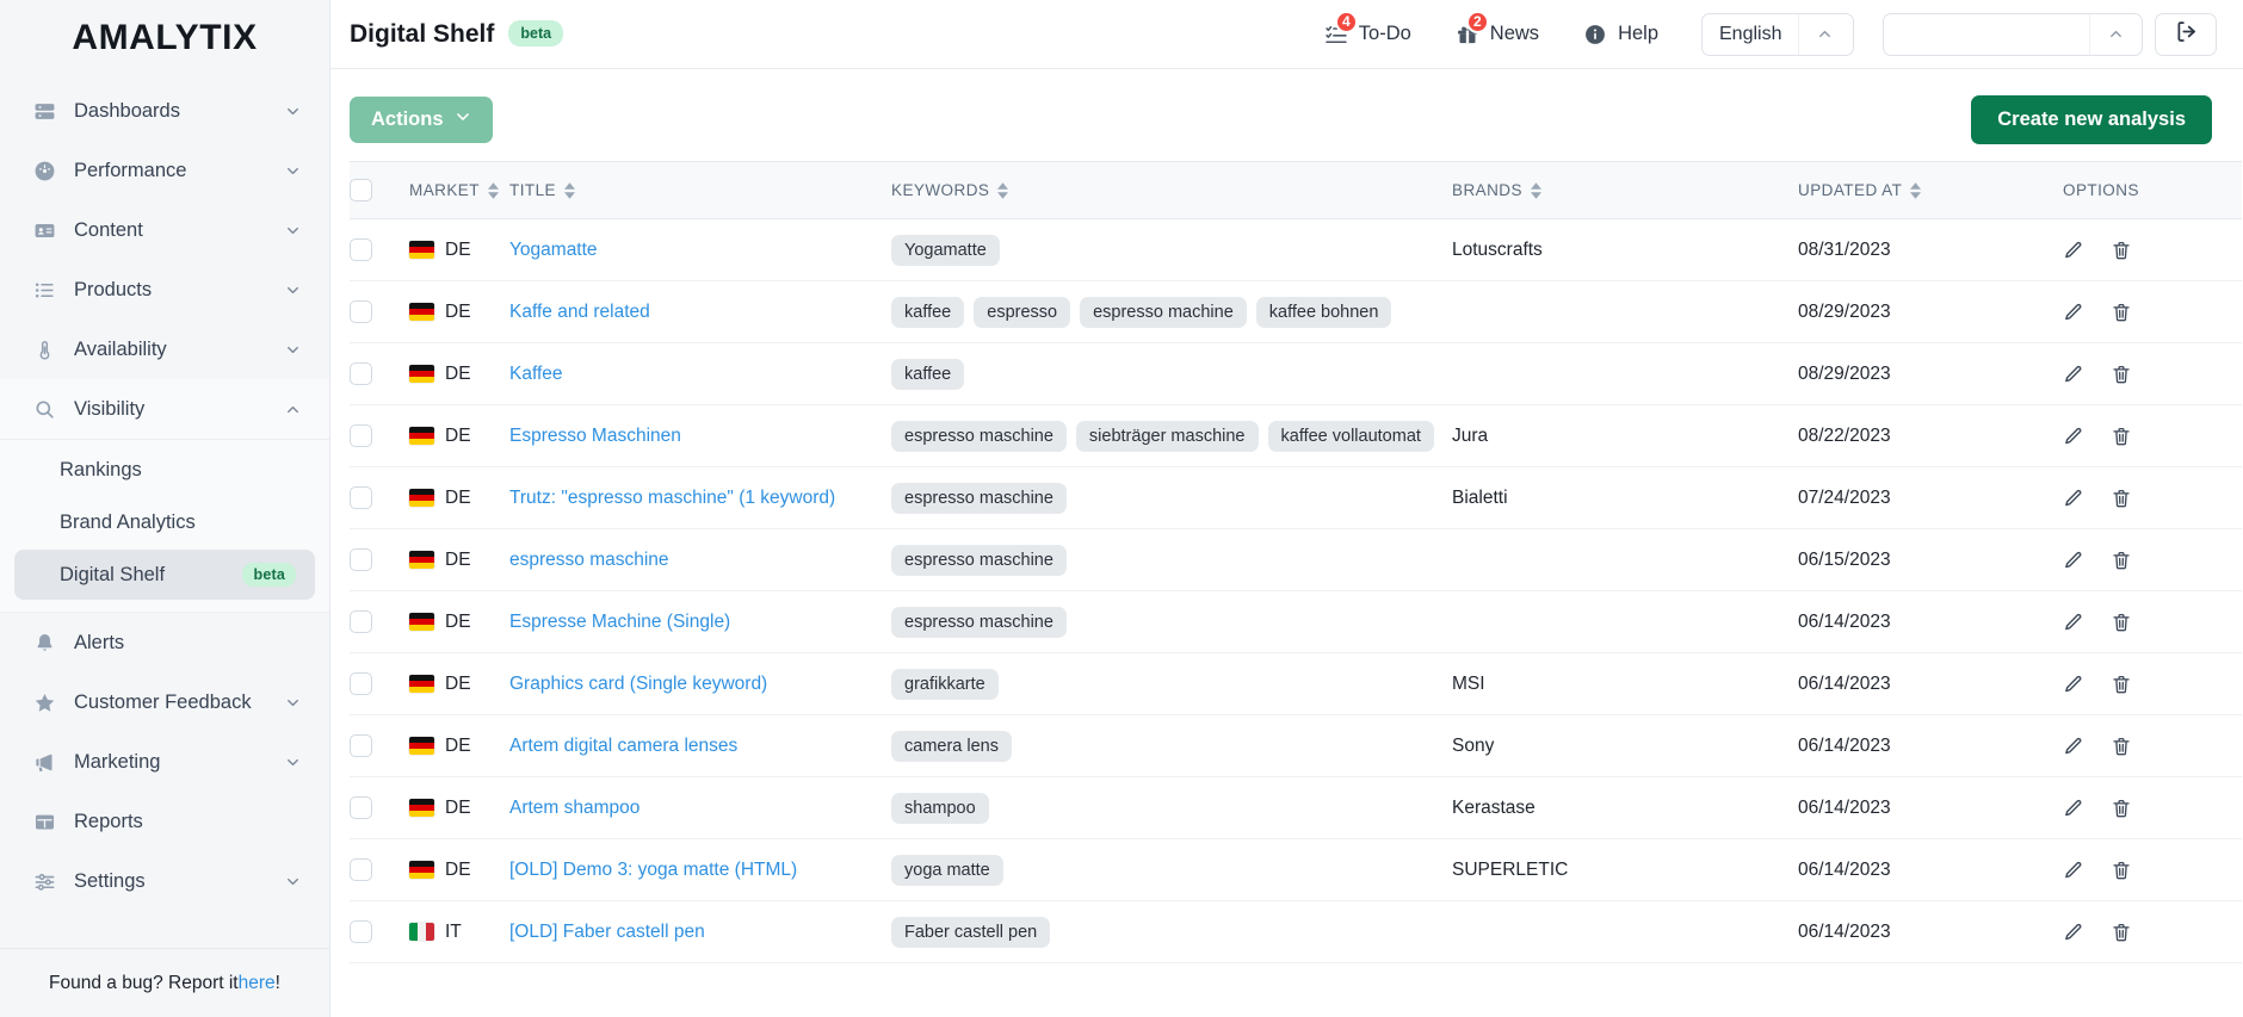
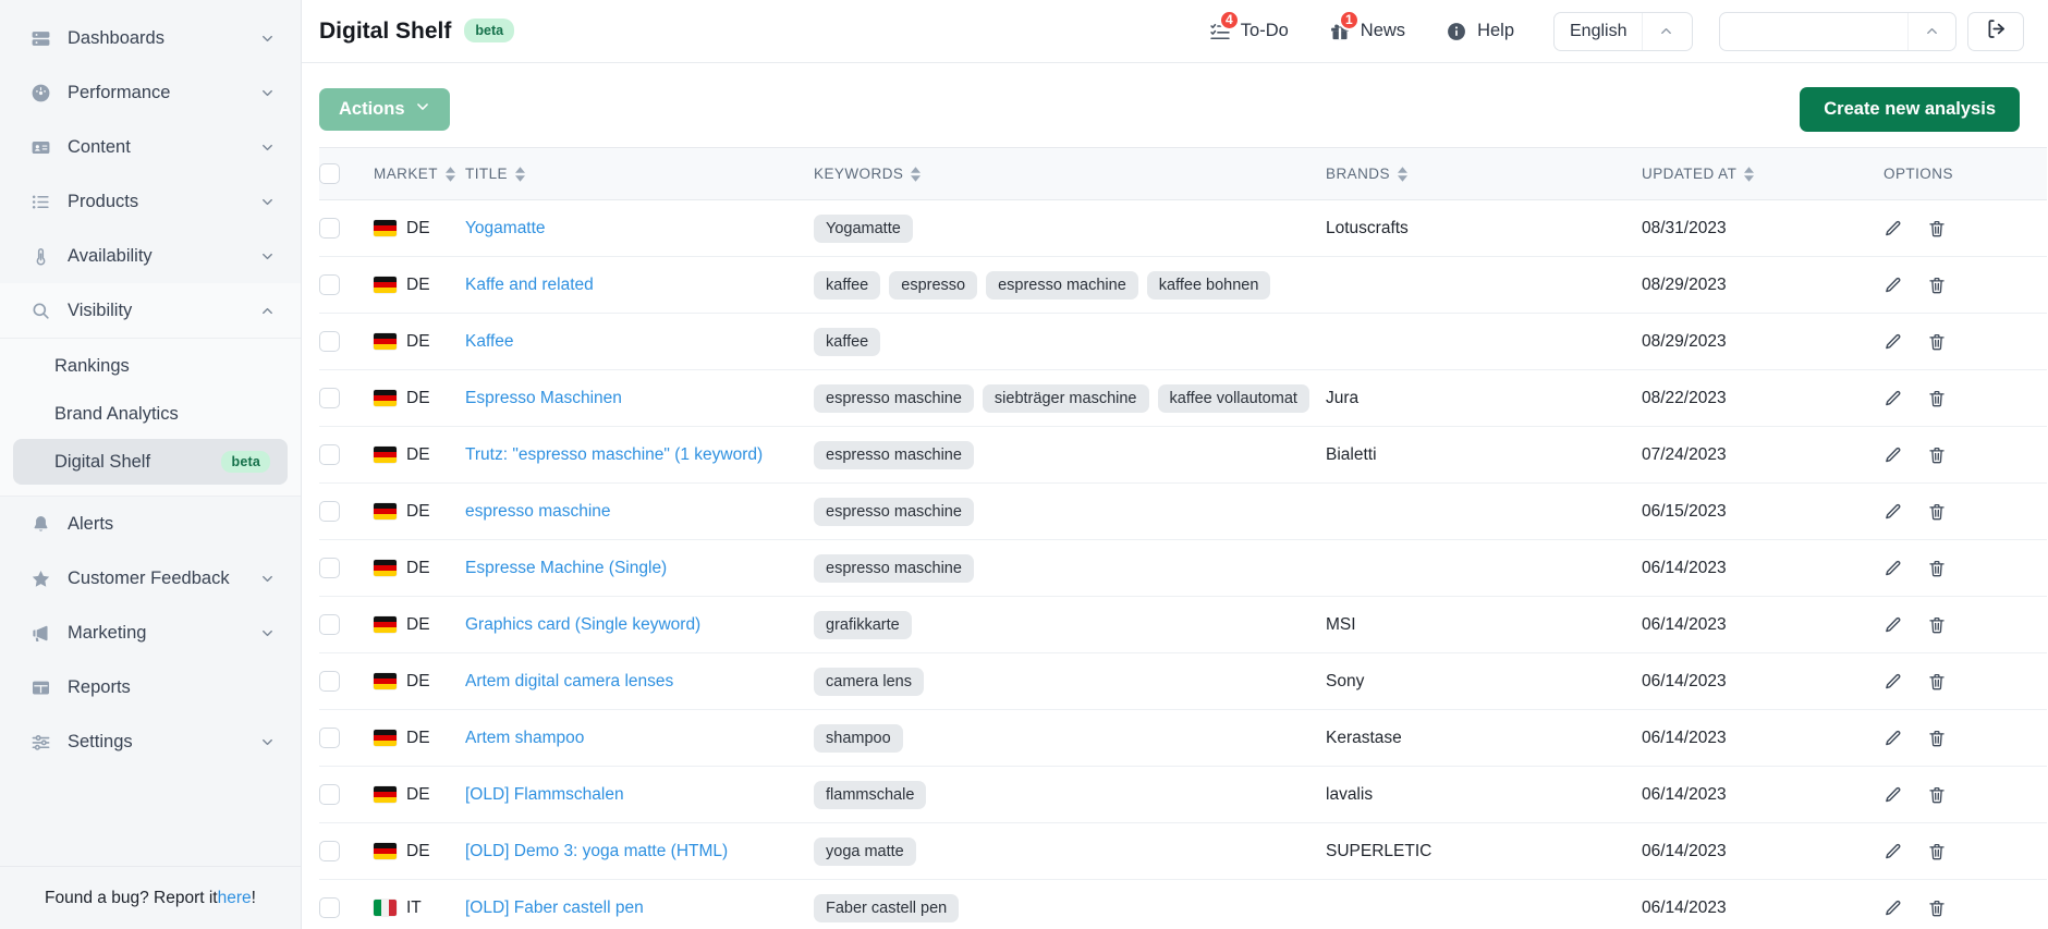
- AMALYTIX
  Dashboards
  Performance
  Content
  Products
  Availability
  Visibility
  Rankings
  Brand Analytics
  Digital Shelf
  beta
  Alerts
  Customer Feedback
  Marketing
  Reports
  Settings
  Found a bug? Report it
  here
  !
  Digital Shelf
  beta
  4
  To-Do
- 2
+ 1
  News
  Help
  English
  Actions
  Create new analysis
  	MARKET	TITLE	KEYWORDS	BRANDS	UPDATED AT	OPTIONS
  	DE	Yogamatte	Yogamatte	Lotuscrafts	08/31/2023
  	DE	Kaffe and related	kaffee espresso espresso machine kaffee bohnen		08/29/2023
  	DE	Kaffee	kaffee		08/29/2023
  	DE	Espresso Maschinen	espresso maschine siebträger maschine kaffee vollautomat	Jura	08/22/2023
  	DE	Trutz: "espresso maschine" (1 keyword)	espresso maschine	Bialetti	07/24/2023
  	DE	espresso maschine	espresso maschine		06/15/2023
  	DE	Espresse Machine (Single)	espresso maschine		06/14/2023
  	DE	Graphics card (Single keyword)	grafikkarte	MSI	06/14/2023
  	DE	Artem digital camera lenses	camera lens	Sony	06/14/2023
  	DE	Artem shampoo	shampoo	Kerastase	06/14/2023
+ 	DE	[OLD] Flammschalen	flammschale	lavalis	06/14/2023
  	DE	[OLD] Demo 3: yoga matte (HTML)	yoga matte	SUPERLETIC	06/14/2023
  	IT	[OLD] Faber castell pen	Faber castell pen		06/14/2023
